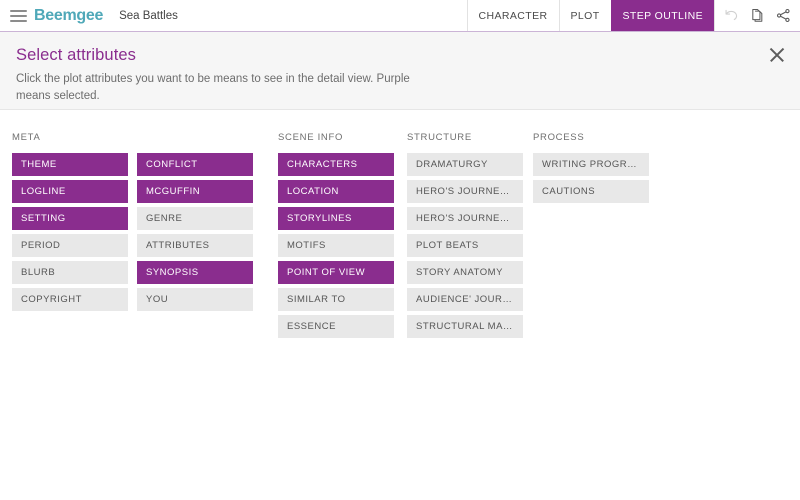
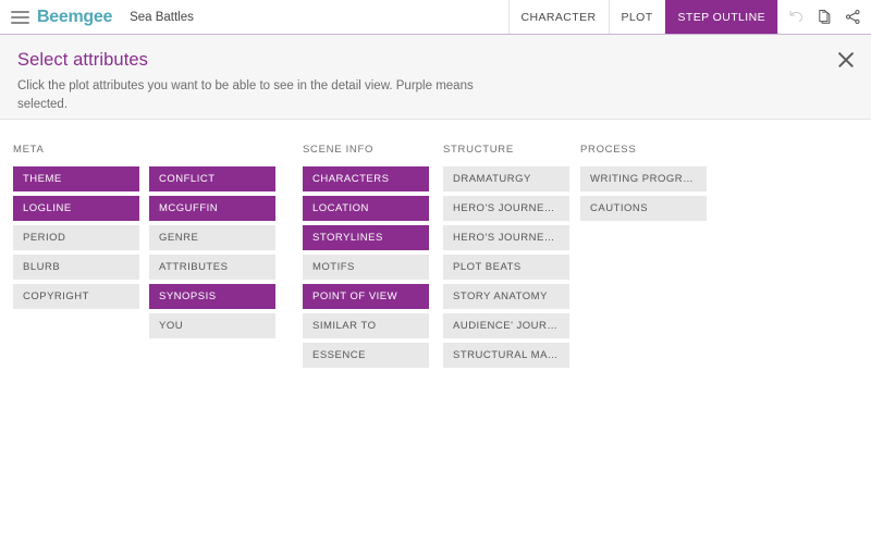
  Beemgee
  Sea Battles
  CHARACTER
  PLOT
  STEP OUTLINE
  Select attributes
- Click the plot attributes you want to be means to see in the detail view. Purple means selected.
+ Click the plot attributes you want to be able to see in the detail view. Purple means selected.
  META
  THEME
  LOGLINE
- SETTING
  PERIOD
  BLURB
  COPYRIGHT
  CONFLICT
  MCGUFFIN
  GENRE
  ATTRIBUTES
  SYNOPSIS
  YOU
  SCENE INFO
  CHARACTERS
  LOCATION
  STORYLINES
  MOTIFS
  POINT OF VIEW
  SIMILAR TO
  ESSENCE
  STRUCTURE
  DRAMATURGY
  HERO'S JOURNEY (N
  PLOT BEATS
  STORY ANATOMY
  AUDIENCE' JOURNEY
  STRUCTURAL MARKE
  PROCESS
  WRITING PROGRESS
  CAUTIONS
